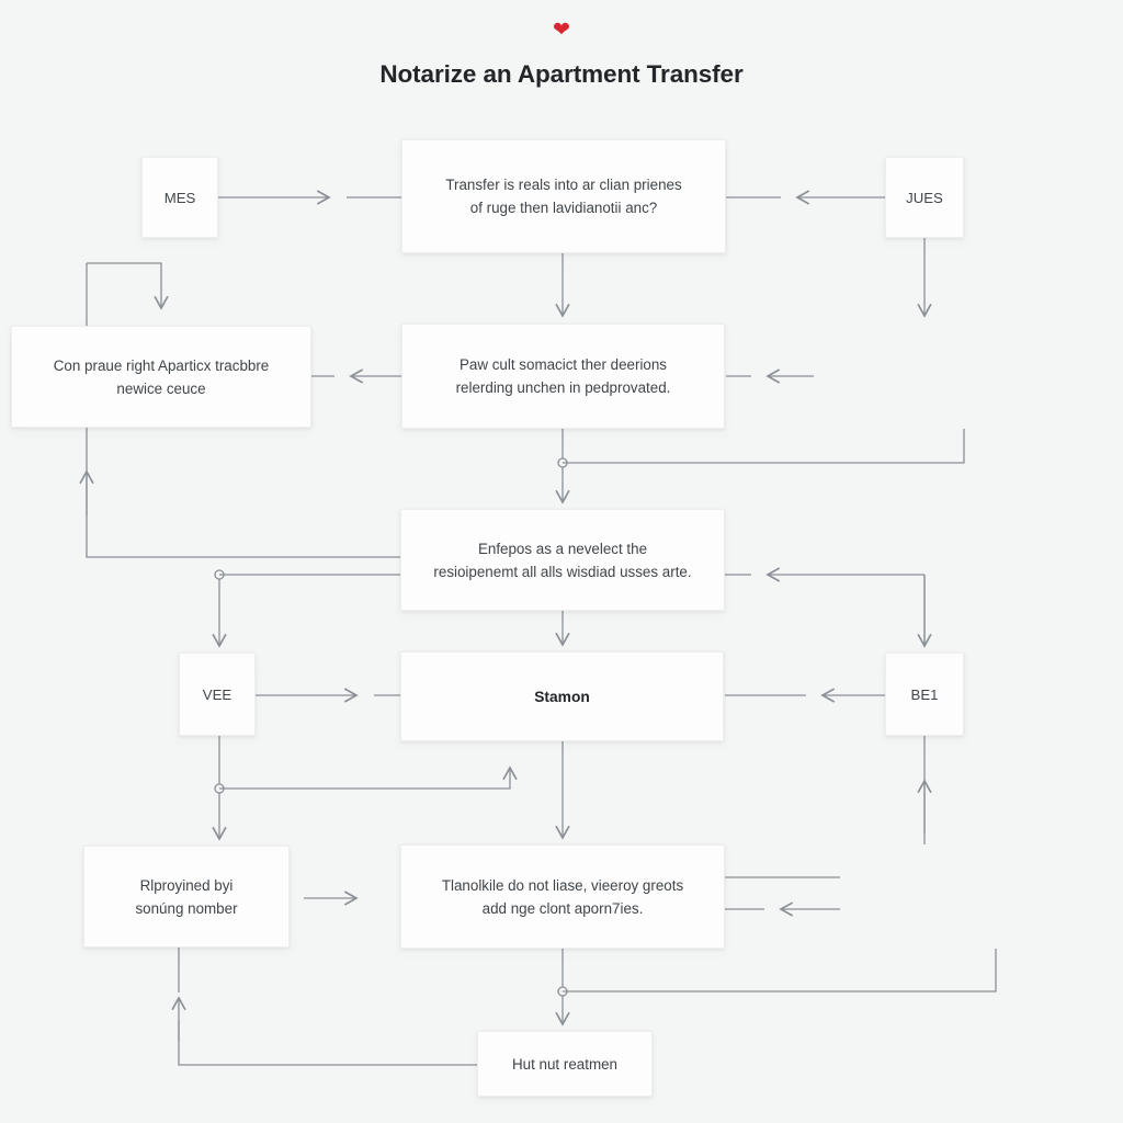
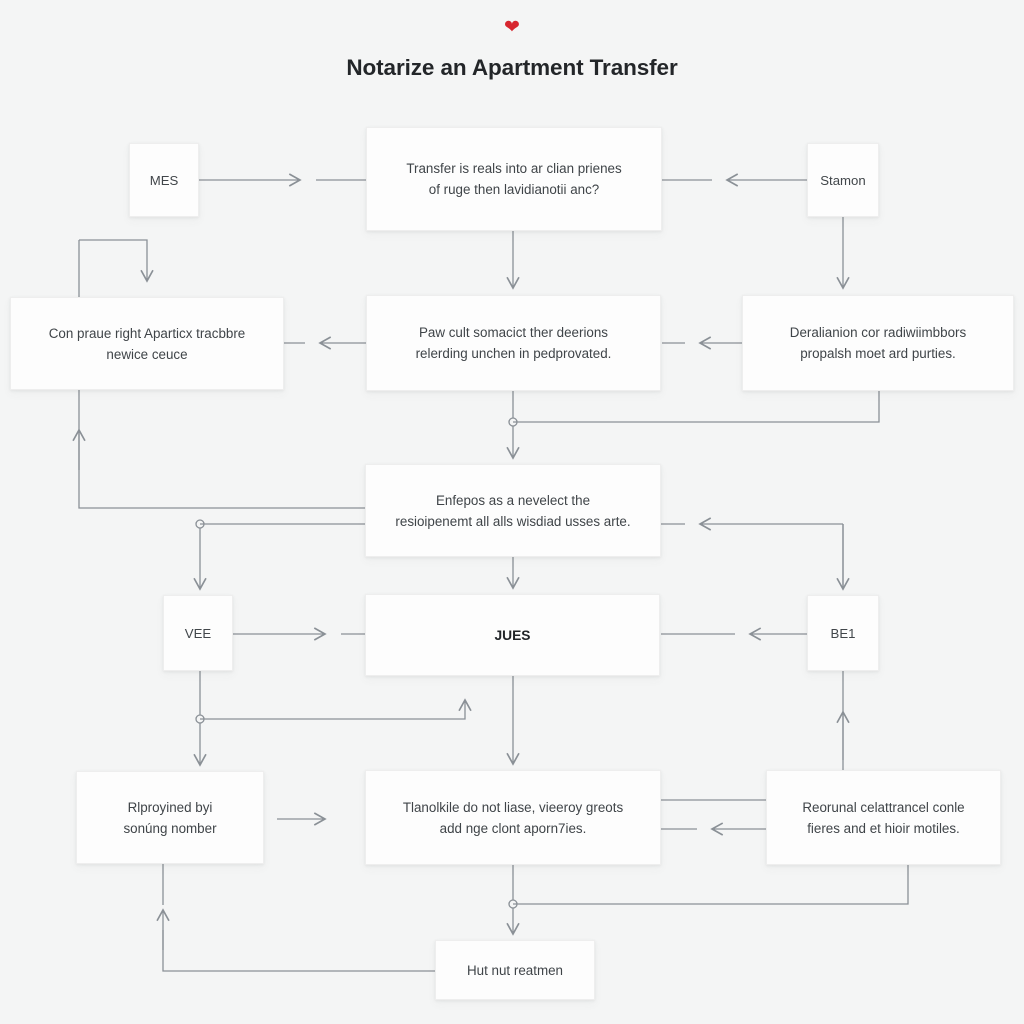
  ❤
  Notarize an Apartment Transfer
  MES
  Transfer is reals into ar clian prienes
  of ruge then lavidianotii anc?
- JUES
+ Stamon
  Con praue right Aparticx tracbbre
  newice ceuce
  Paw cult somacict ther deerions
  relerding unchen in pedprovated.
+ Deralianion cor radiwiimbbors
+ propalsh moet ard purties.
  Enfepos as a nevelect the
  resioipenemt all alls wisdiad usses arte.
  VEE
- Stamon
+ JUES
  BE1
  Rlproyined byi
  sonúng nomber
  Tlanolkile do not liase, vieeroy greots
  add nge clont aporn7ies.
+ Reorunal celattrancel conle
+ fieres and et hioir motiles.
  Hut nut reatmen
